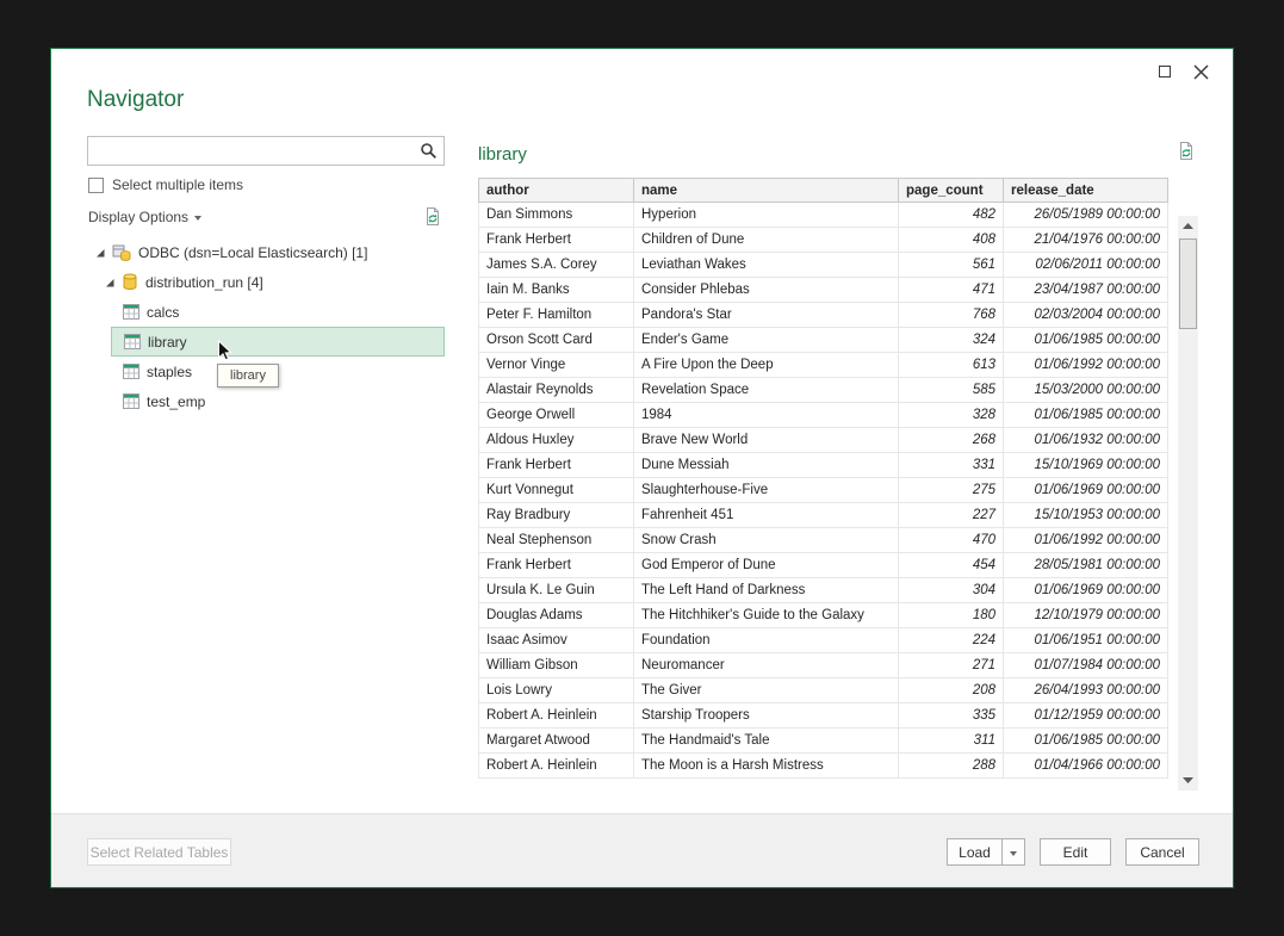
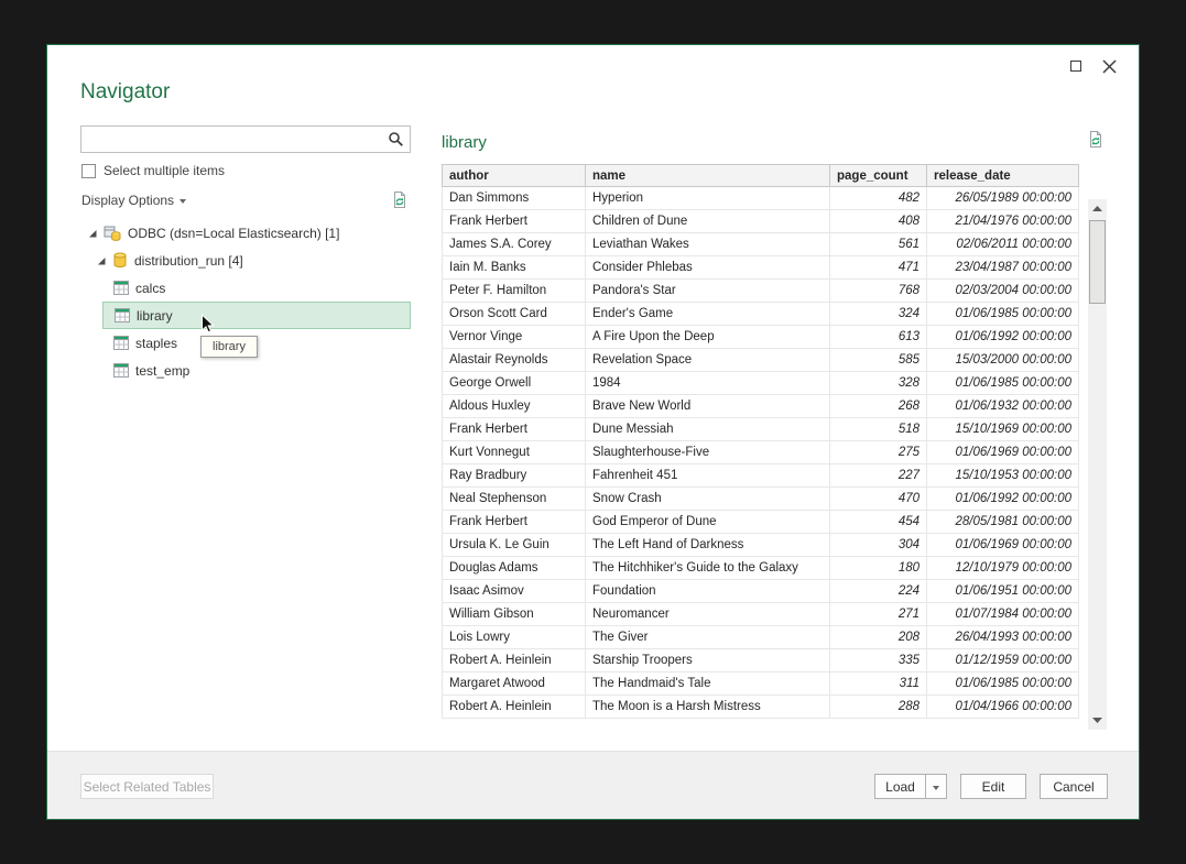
  Navigator
  Select multiple items
  Display Options
  ODBC (dsn=Local Elasticsearch) [1]
  distribution_run [4]
  calcs
  library
  staples
  test_emp
  library
  library
  author	name	page_count	release_date
  Dan Simmons	Hyperion	482	26/05/1989 00:00:00
  Frank Herbert	Children of Dune	408	21/04/1976 00:00:00
  James S.A. Corey	Leviathan Wakes	561	02/06/2011 00:00:00
  Iain M. Banks	Consider Phlebas	471	23/04/1987 00:00:00
  Peter F. Hamilton	Pandora's Star	768	02/03/2004 00:00:00
  Orson Scott Card	Ender's Game	324	01/06/1985 00:00:00
  Vernor Vinge	A Fire Upon the Deep	613	01/06/1992 00:00:00
  Alastair Reynolds	Revelation Space	585	15/03/2000 00:00:00
  George Orwell	1984	328	01/06/1985 00:00:00
  Aldous Huxley	Brave New World	268	01/06/1932 00:00:00
- Frank Herbert	Dune Messiah	331	15/10/1969 00:00:00
+ Frank Herbert	Dune Messiah	518	15/10/1969 00:00:00
  Kurt Vonnegut	Slaughterhouse-Five	275	01/06/1969 00:00:00
  Ray Bradbury	Fahrenheit 451	227	15/10/1953 00:00:00
  Neal Stephenson	Snow Crash	470	01/06/1992 00:00:00
  Frank Herbert	God Emperor of Dune	454	28/05/1981 00:00:00
  Ursula K. Le Guin	The Left Hand of Darkness	304	01/06/1969 00:00:00
  Douglas Adams	The Hitchhiker's Guide to the Galaxy	180	12/10/1979 00:00:00
  Isaac Asimov	Foundation	224	01/06/1951 00:00:00
  William Gibson	Neuromancer	271	01/07/1984 00:00:00
  Lois Lowry	The Giver	208	26/04/1993 00:00:00
  Robert A. Heinlein	Starship Troopers	335	01/12/1959 00:00:00
  Margaret Atwood	The Handmaid's Tale	311	01/06/1985 00:00:00
  Robert A. Heinlein	The Moon is a Harsh Mistress	288	01/04/1966 00:00:00
  Select Related Tables
  Load
  Edit
  Cancel
